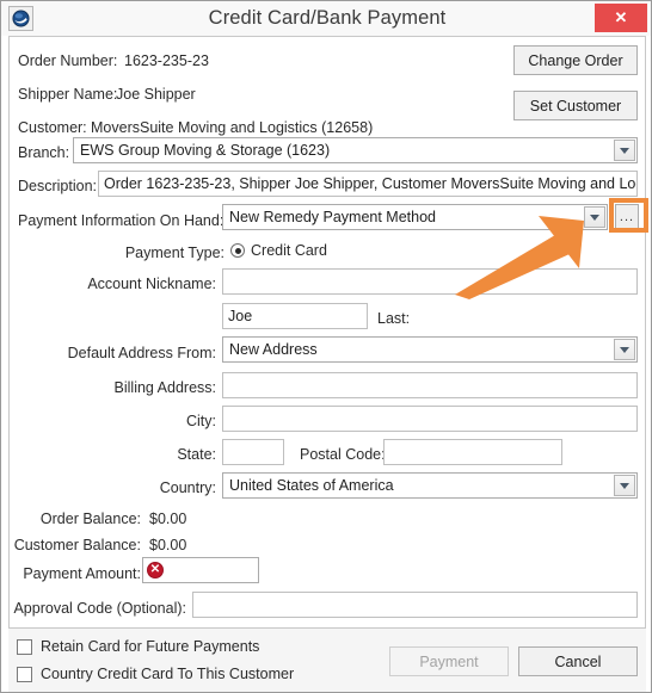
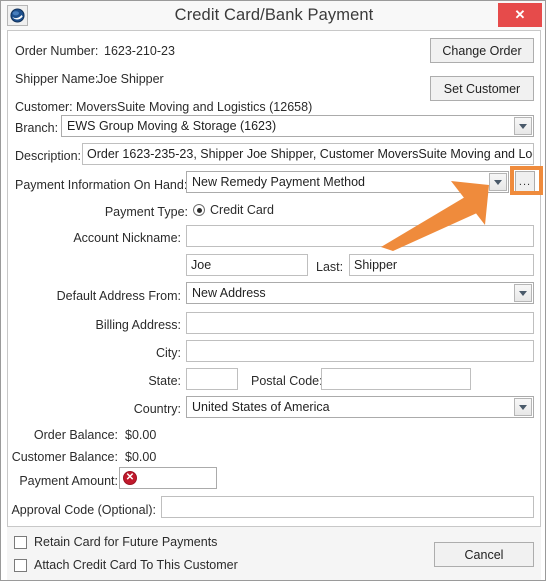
  Credit Card/Bank Payment
  ✕
  Order Number:
- 1623-235-23
+ 1623-210-23
  Shipper Name:
  Joe Shipper
  Customer:
  MoversSuite Moving and Logistics (12658)
  Change Order
  Set Customer
  Branch:
  EWS Group Moving & Storage (1623)
  Description:
  Order 1623-235-23, Shipper Joe Shipper, Customer MoversSuite Moving and Lo
  Payment Information On Hand
  New Remedy Payment Method
  ...
  Payment Type:
  Credit Card
  Account Nickname:
  Joe
  Last:
+ Shipper
  Default Address From:
  New Address
  Billing Address:
  City:
  State:
  Postal Code
  Country:
  United States of America
  Order Balance:
  $0.00
  Customer Balance:
  $0.00
  Payment Amount:
  ✕
  Approval Code (Optional):
  Retain Card for Future Payments
- Country Credit Card To This Customer
+ Attach Credit Card To This Customer
- Payment
  Cancel
